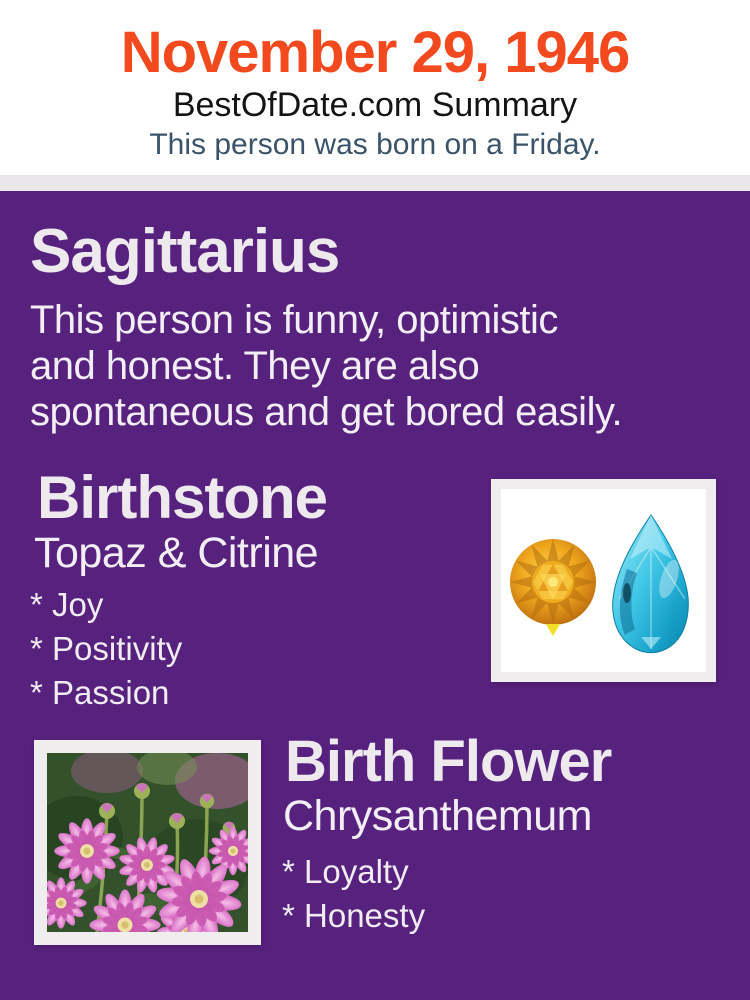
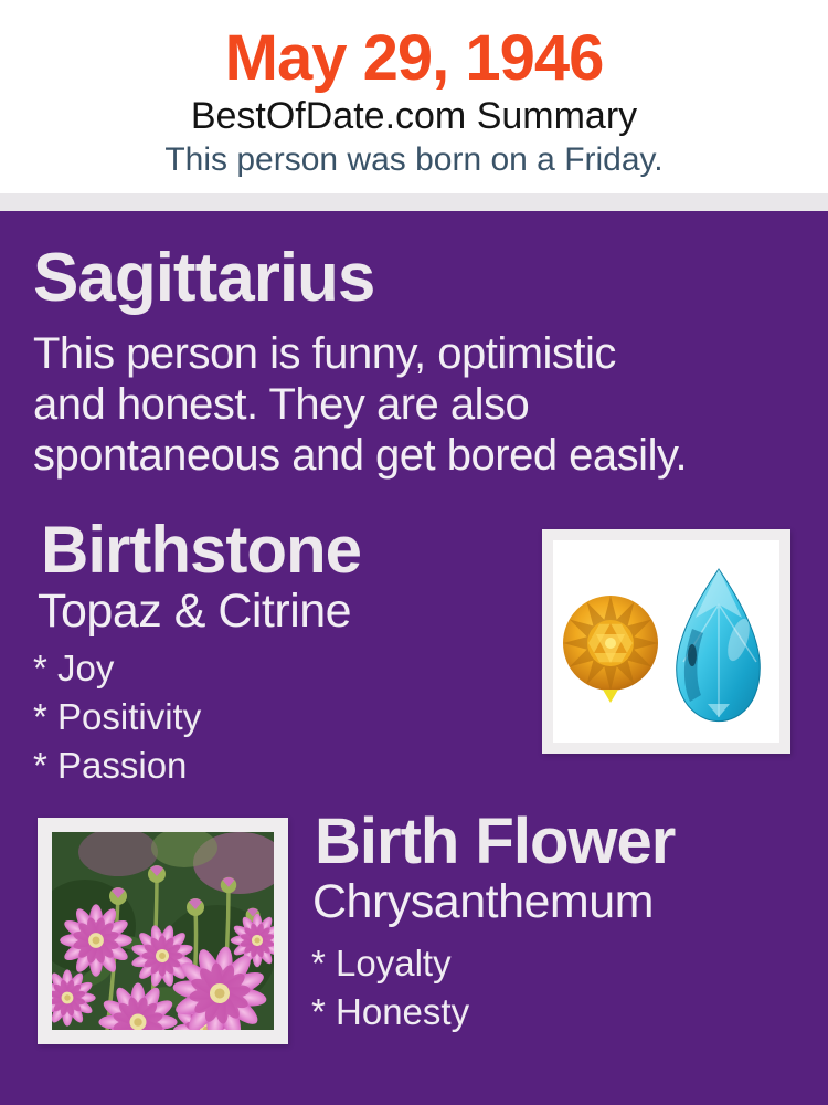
- November 29, 1946
+ May 29, 1946
  BestOfDate.com Summary
  This person was born on a Friday.
  Sagittarius
  This person is funny, optimistic
  and honest. They are also
  spontaneous and get bored easily.
  Birthstone
  Topaz & Citrine
  * Joy
  * Positivity
  * Passion
  Birth Flower
  Chrysanthemum
  * Loyalty
  * Honesty
